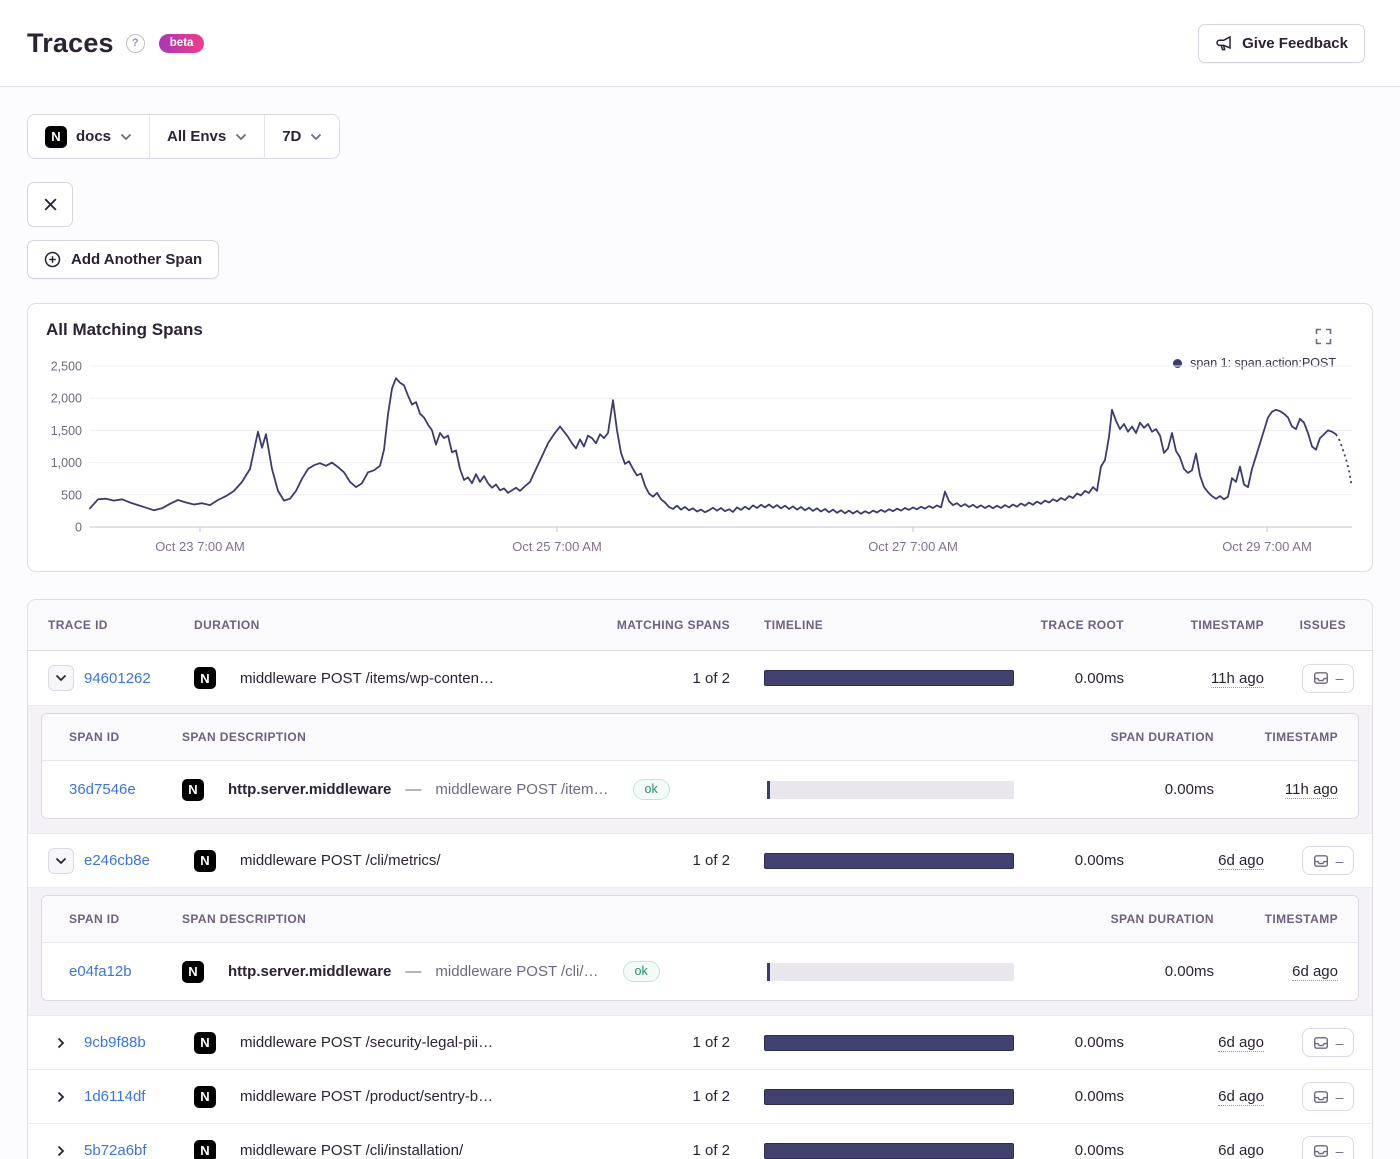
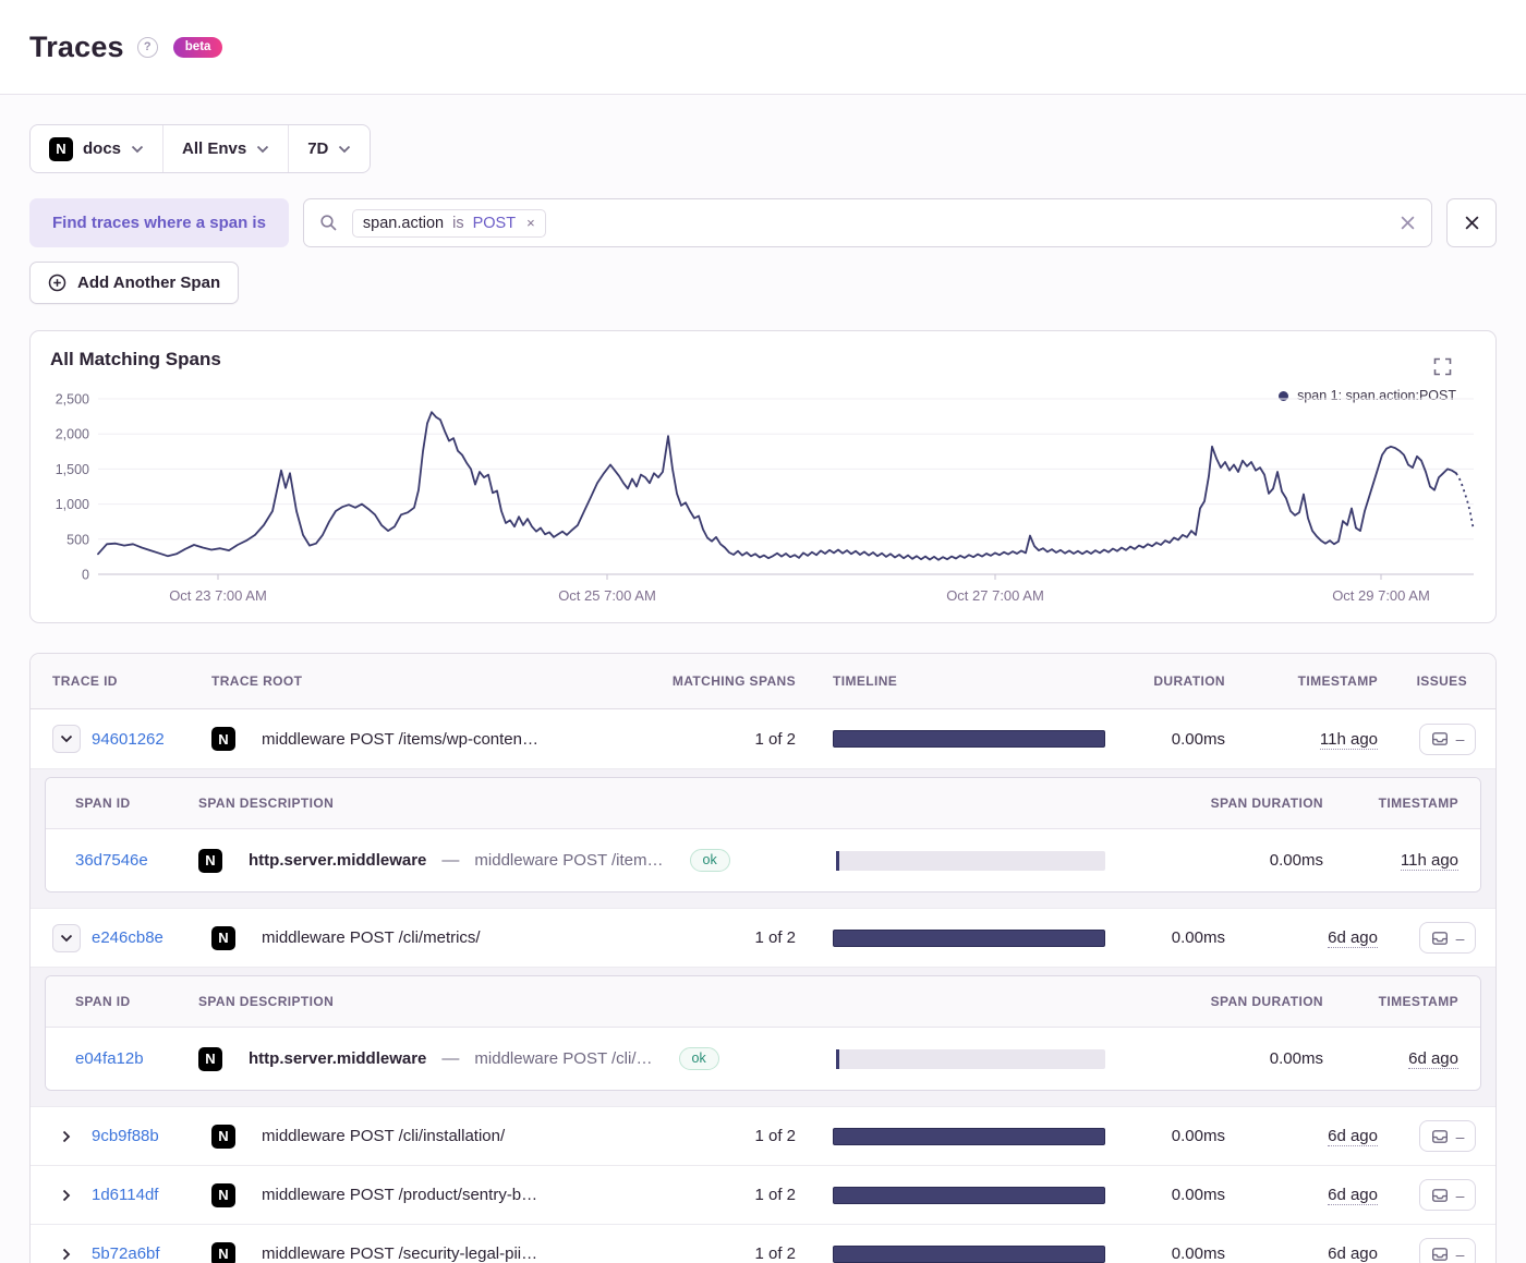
  Traces
  ?
  beta
- Give Feedback
  N
  docs
  All Envs
  7D
+ Find traces where a span is
+ span.action
+ is
+ POST
+ ×
  Add Another Span
  All Matching Spans
  span 1: span.action:POST
  0
  500
  1,000
  1,500
  2,000
  2,500
  Oct 23 7:00 AM
  Oct 25 7:00 AM
  Oct 27 7:00 AM
  Oct 29 7:00 AM
  TRACE ID
- DURATION
+ TRACE ROOT
  MATCHING SPANS
  TIMELINE
- TRACE ROOT
+ DURATION
  TIMESTAMP
  ISSUES
  94601262
  N
  middleware POST /items/wp-conten…
  1 of 2
  0.00ms
  11h ago
  –
  SPAN ID
  SPAN DESCRIPTION
  SPAN DURATION
  TIMESTAMP
  36d7546e
  N
  http.server.middleware
  —
  middleware POST /item…
  ok
  0.00ms
  11h ago
  e246cb8e
  N
  middleware POST /cli/metrics/
  1 of 2
  0.00ms
  6d ago
  –
  SPAN ID
  SPAN DESCRIPTION
  SPAN DURATION
  TIMESTAMP
  e04fa12b
  N
  http.server.middleware
  —
  middleware POST /cli/…
  ok
  0.00ms
  6d ago
  9cb9f88b
  N
- middleware POST /security-legal-pii…
+ middleware POST /cli/installation/
  1 of 2
  0.00ms
  6d ago
  –
  1d6114df
  N
  middleware POST /product/sentry-b…
  1 of 2
  0.00ms
  6d ago
  –
  5b72a6bf
  N
- middleware POST /cli/installation/
+ middleware POST /security-legal-pii…
  1 of 2
  0.00ms
  6d ago
  –
